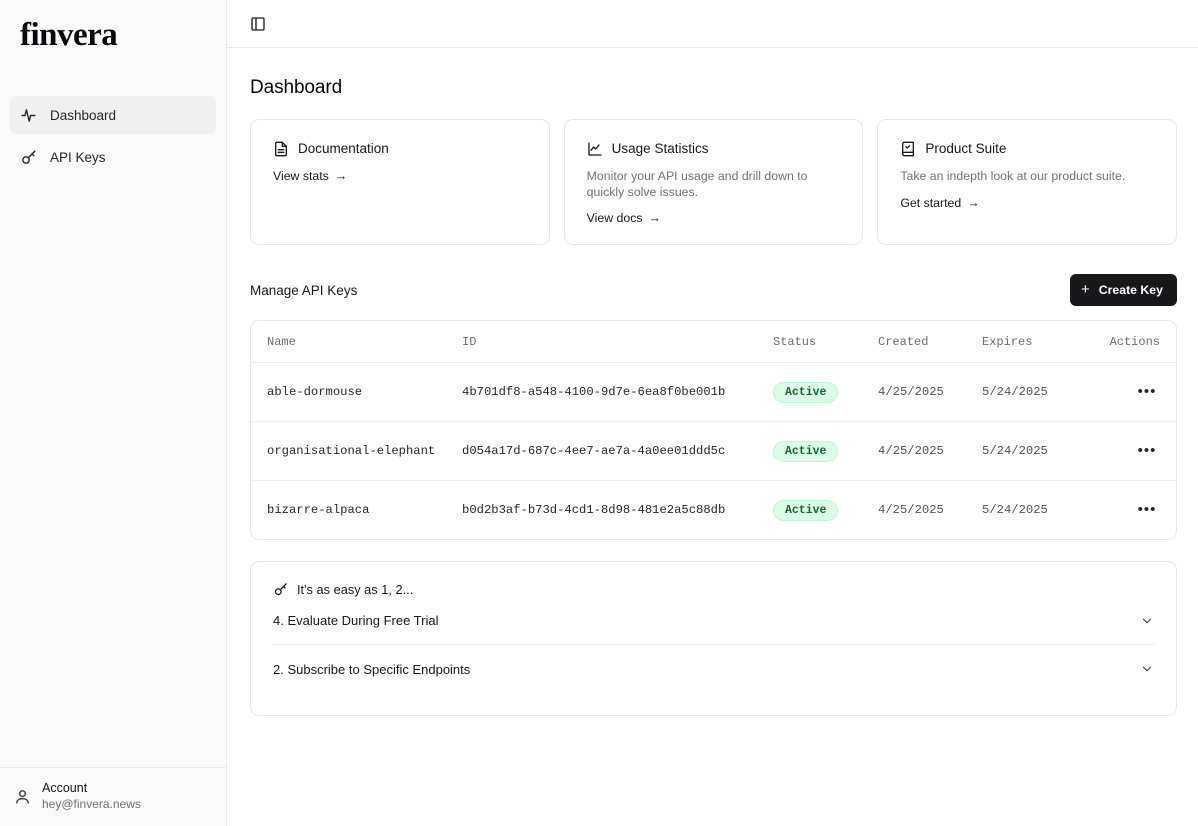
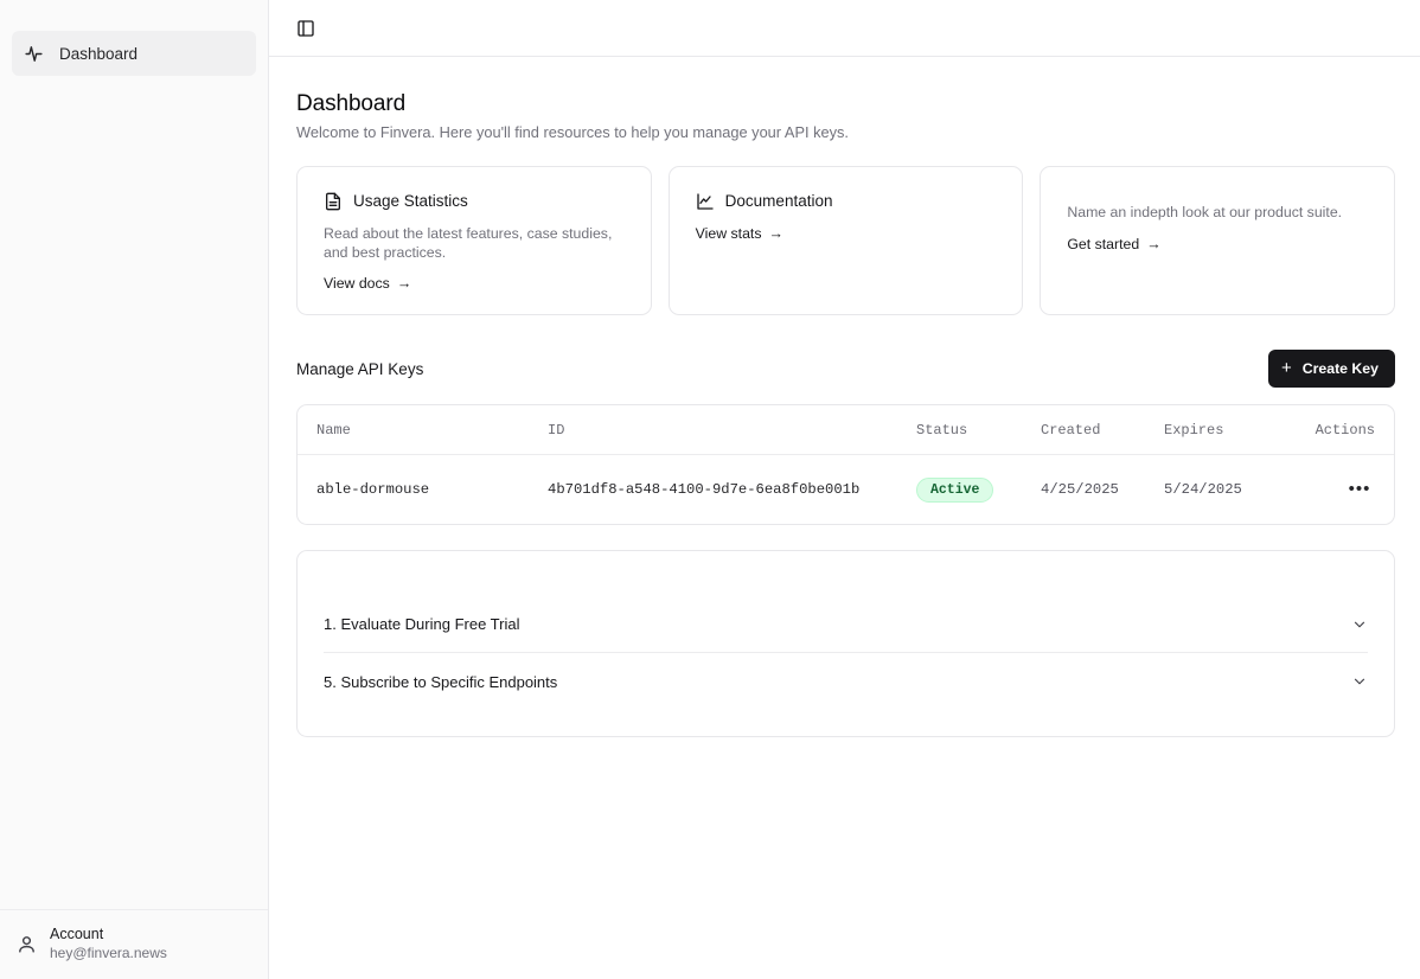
- finvera
  Dashboard
- API Keys
  Account
  hey@finvera.news
  Dashboard
+ Welcome to Finvera. Here you'll find resources to help you manage your API keys.
- Documentation
+ Usage Statistics
+ Read about the latest features, case studies, and best practices.
- View stats
+ View docs
  →
- Usage Statistics
+ Documentation
- Monitor your API usage and drill down to quickly solve issues.
- View docs
+ View stats
  →
- Product Suite
- Take an indepth look at our product suite.
+ Name an indepth look at our product suite.
  Get started
  →
  Manage API Keys
  +
  Create Key
  Name	ID	Status	Created	Expires	Actions
  able-dormouse	4b701df8-a548-4100-9d7e-6ea8f0be001b	Active	4/25/2025	5/24/2025	•••
- organisational-elephant	d054a17d-687c-4ee7-ae7a-4a0ee01ddd5c	Active	4/25/2025	5/24/2025	•••
- bizarre-alpaca	b0d2b3af-b73d-4cd1-8d98-481e2a5c88db	Active	4/25/2025	5/24/2025	•••
- It's as easy as 1, 2...
- 4. Evaluate During Free Trial
+ 1. Evaluate During Free Trial
- 2. Subscribe to Specific Endpoints
+ 5. Subscribe to Specific Endpoints
